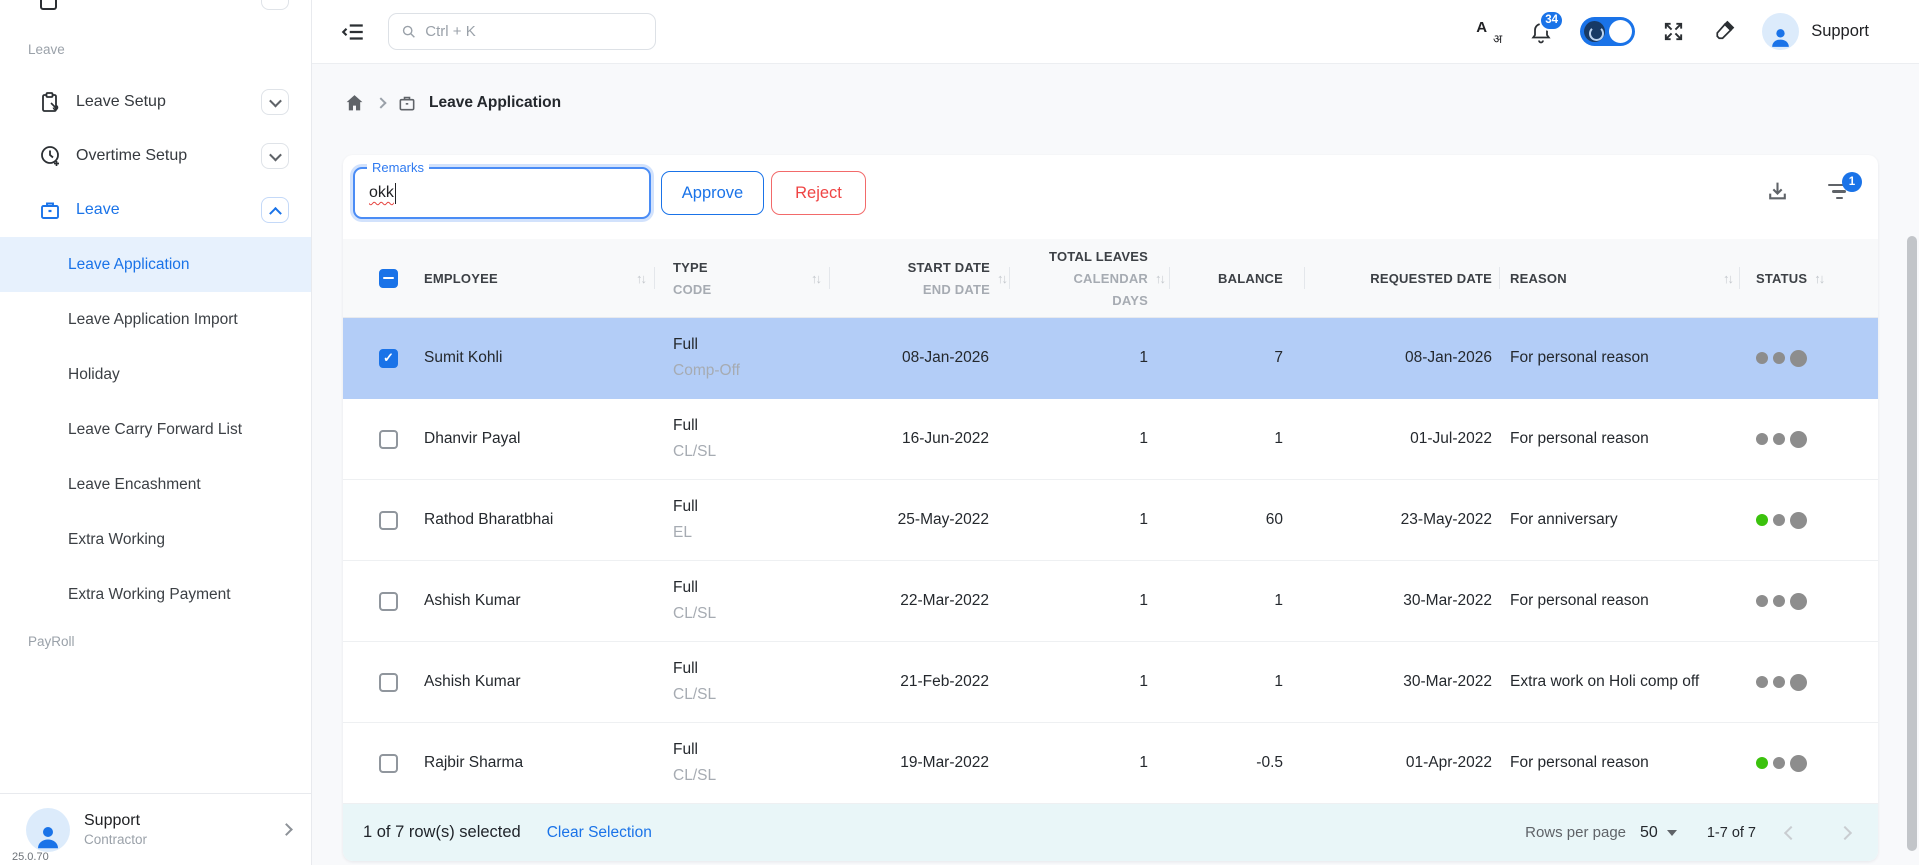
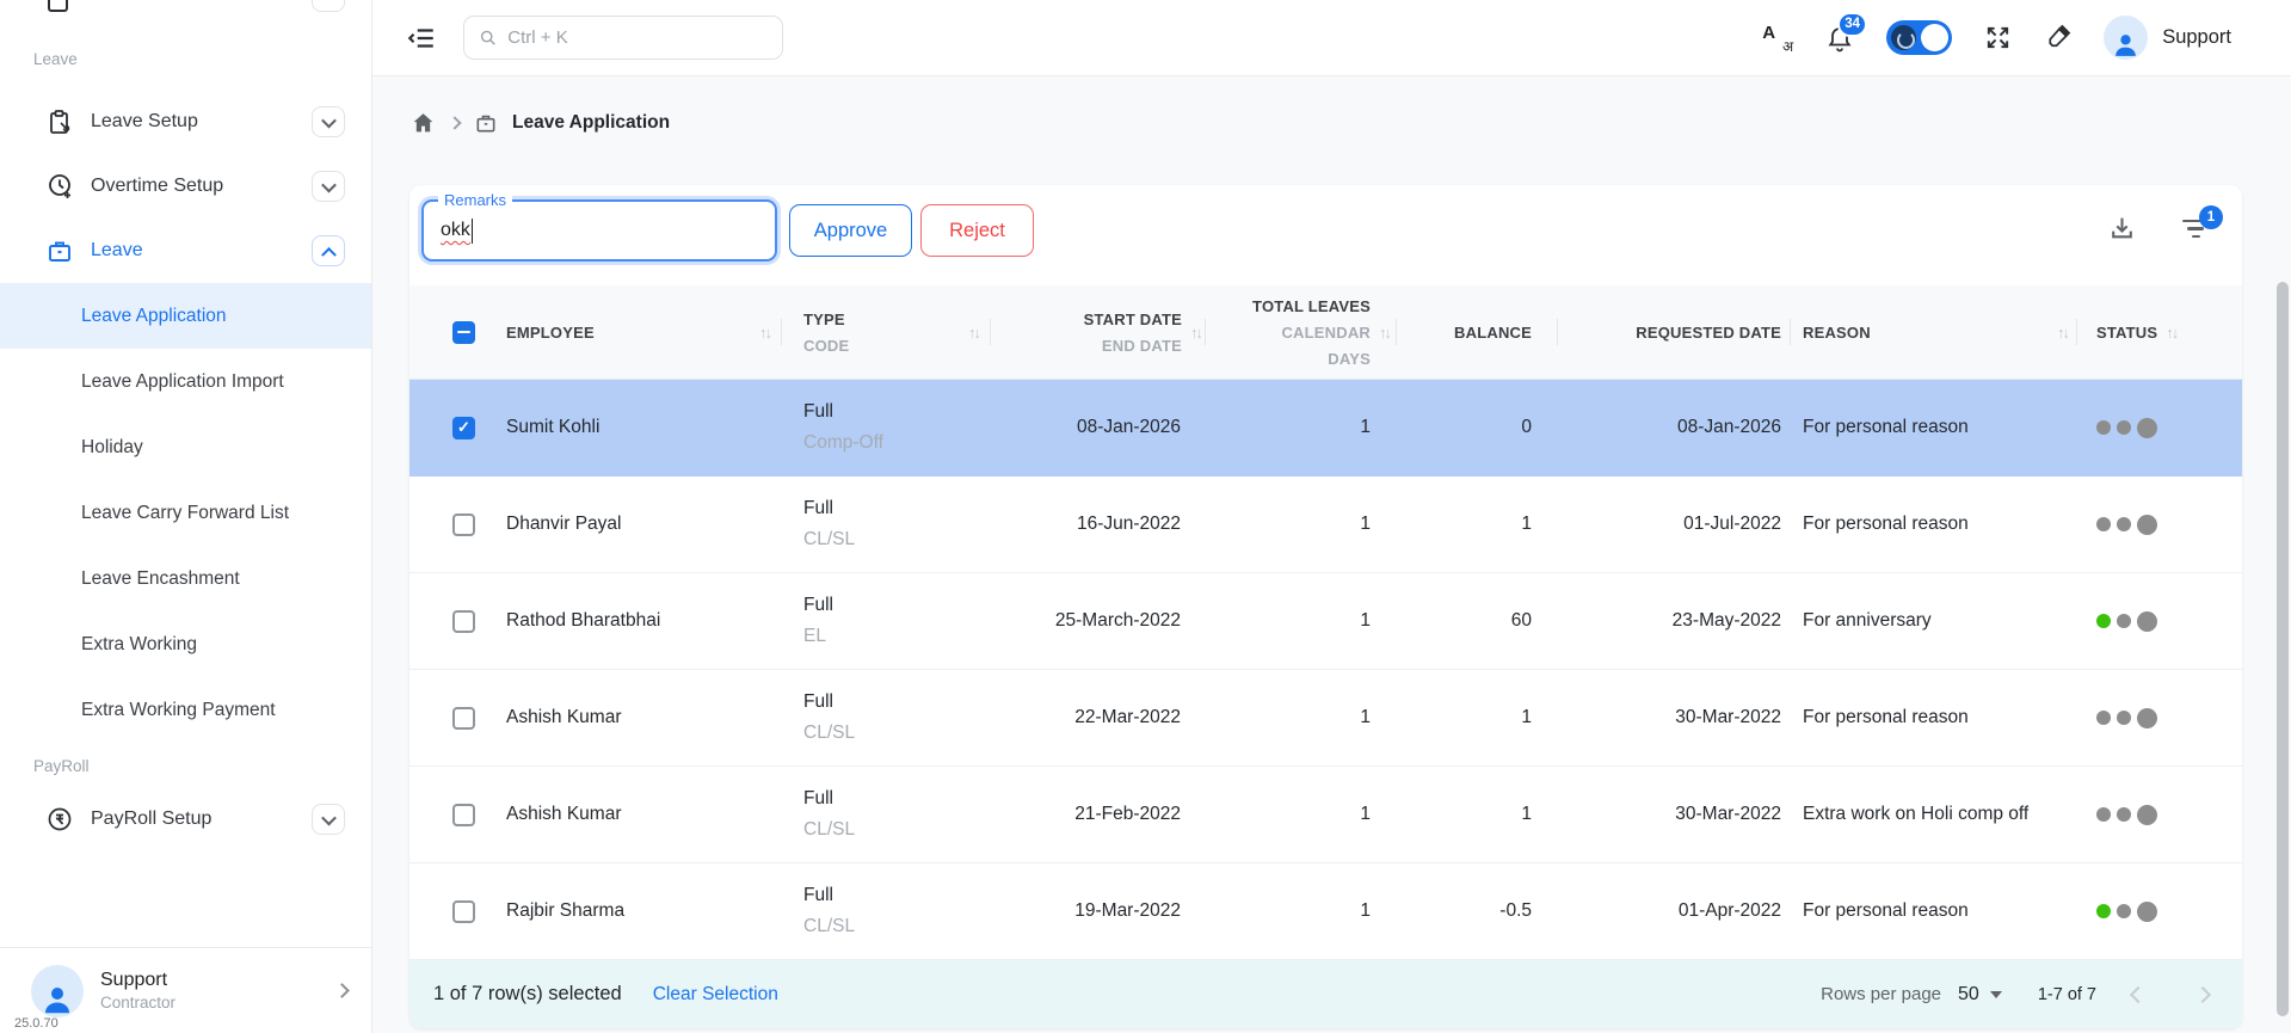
  Leave
  Leave Setup
  Overtime Setup
  Leave
  Leave Application
  Leave Application Import
  Holiday
  Leave Carry Forward List
  Leave Encashment
  Extra Working
  Extra Working Payment
  PayRoll
+ PayRoll Setup
  Support
  Contractor
  25.0.70
  Ctrl + K
  A
  अ
  34
  Support
  Leave Application
  Remarks
  okk
  Approve
  Reject
  1
  EMPLOYEE
  ↑↓
  TYPE
  CODE
  ↑↓
  START DATE
  END DATE
  ↑↓
  TOTAL LEAVES
  CALENDAR
  DAYS
  ↑↓
  BALANCE
  REQUESTED DATE
  REASON
  ↑↓
  STATUS
  ↑↓
  ✓
  Sumit Kohli
  Full
  Comp-Off
  08-Jan-2026
  1
- 7
+ 0
  08-Jan-2026
  For personal reason
  Dhanvir Payal
  Full
  CL/SL
  16-Jun-2022
  1
  1
  01-Jul-2022
  For personal reason
  Rathod Bharatbhai
  Full
  EL
- 25-May-2022
+ 25-March-2022
  1
  60
  23-May-2022
  For anniversary
  Ashish Kumar
  Full
  CL/SL
  22-Mar-2022
  1
  1
  30-Mar-2022
  For personal reason
  Ashish Kumar
  Full
  CL/SL
  21-Feb-2022
  1
  1
  30-Mar-2022
  Extra work on Holi comp off
  Rajbir Sharma
  Full
  CL/SL
  19-Mar-2022
  1
  -0.5
  01-Apr-2022
  For personal reason
  1 of 7 row(s) selected
  Clear Selection
  Rows per page
  50
  1-7 of 7
